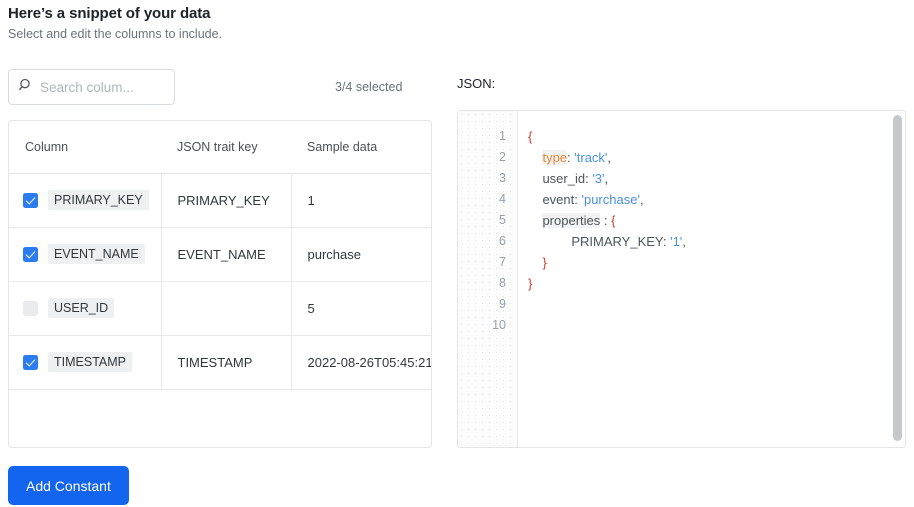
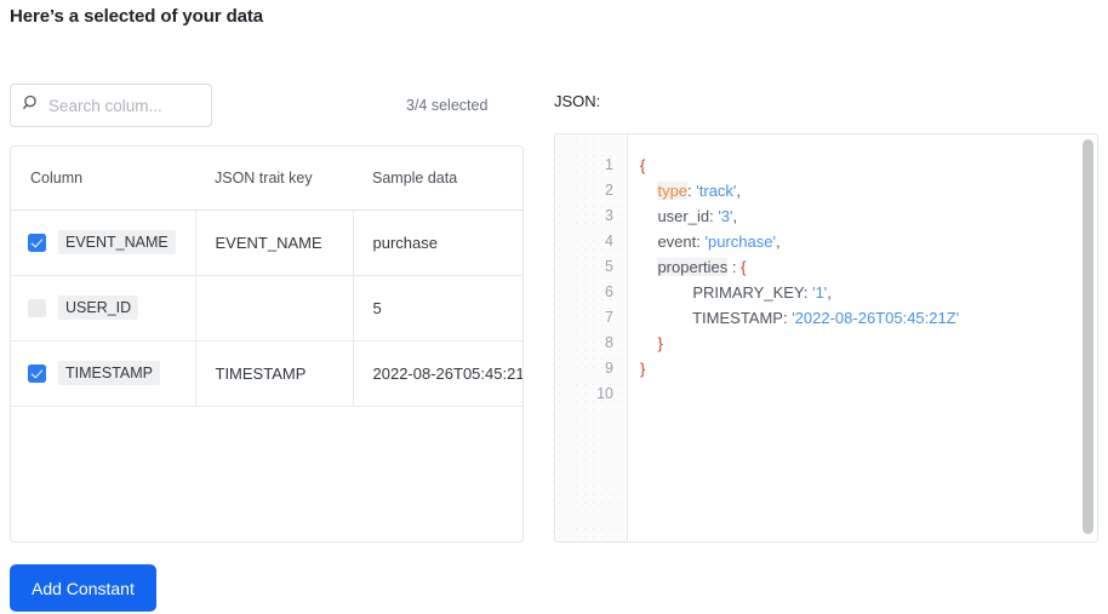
- Here’s a snippet of your data
+ Here’s a selected of your data
- Select and edit the columns to include.
  Search colum...
  3/4 selected
  JSON:
  Column	JSON trait key	Sample data
- PRIMARY_KEY	PRIMARY_KEY	1
  EVENT_NAME	EVENT_NAME	purchase
  USER_ID		5
  TIMESTAMP	TIMESTAMP	2022-08-26T05:45:21
  1
  2
  3
  4
  5
  6
  7
  8
  9
  10
  {
  type: 'track',
  user_id: '3',
  event: 'purchase',
  properties : {
  PRIMARY_KEY: '1',
+ TIMESTAMP: '2022-08-26T05:45:21Z'
  }
  }
  Add Constant
